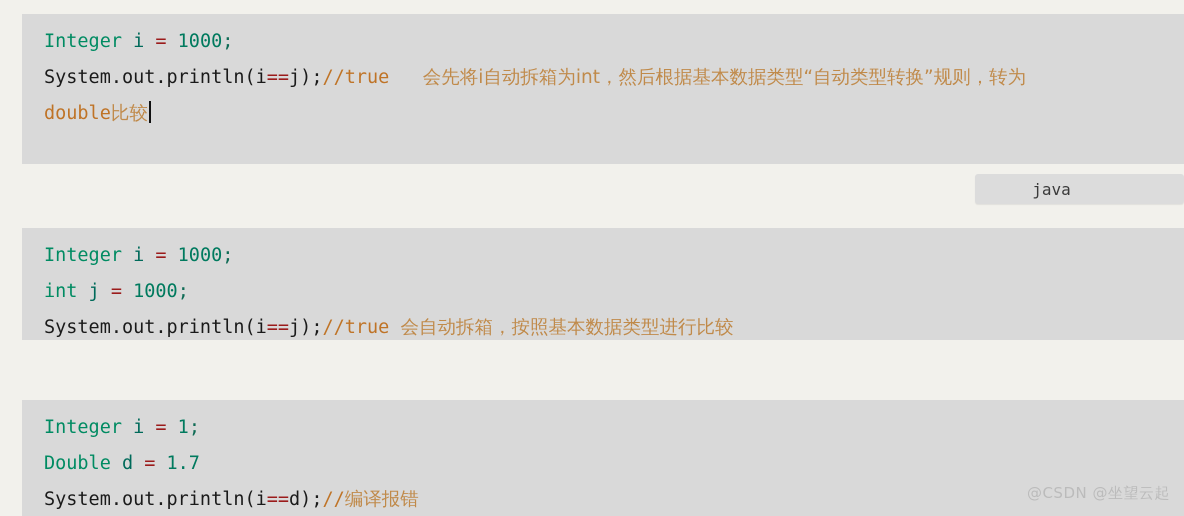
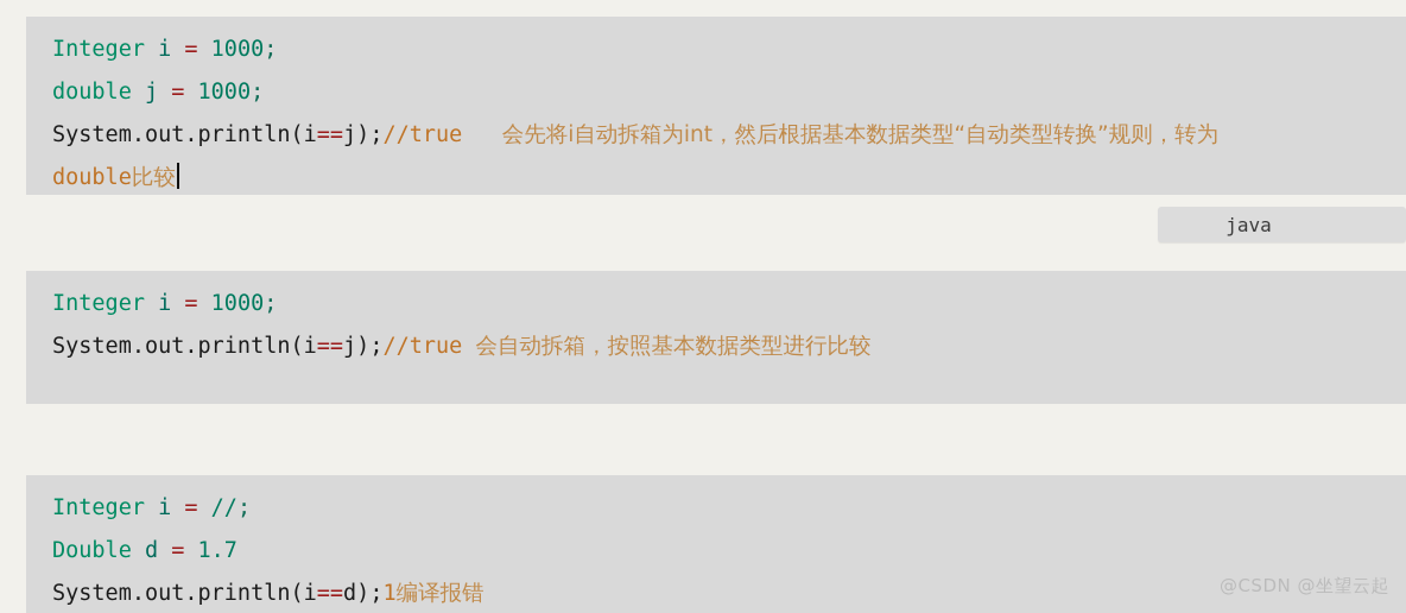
  Integer i = 1000;
+ double j = 1000;
  System.out.println(i==j);//true 会先将i自动拆箱为int，然后根据基本数据类型“自动类型转换”规则，转为
  double比较
  Integer i = 1000;
- int j = 1000;
  System.out.println(i==j);//true 会自动拆箱，按照基本数据类型进行比较
- Integer i = 1;
+ Integer i = //;
  Double d = 1.7
- System.out.println(i==d);//编译报错
+ System.out.println(i==d);1编译报错
  java
  @CSDN @坐望云起
